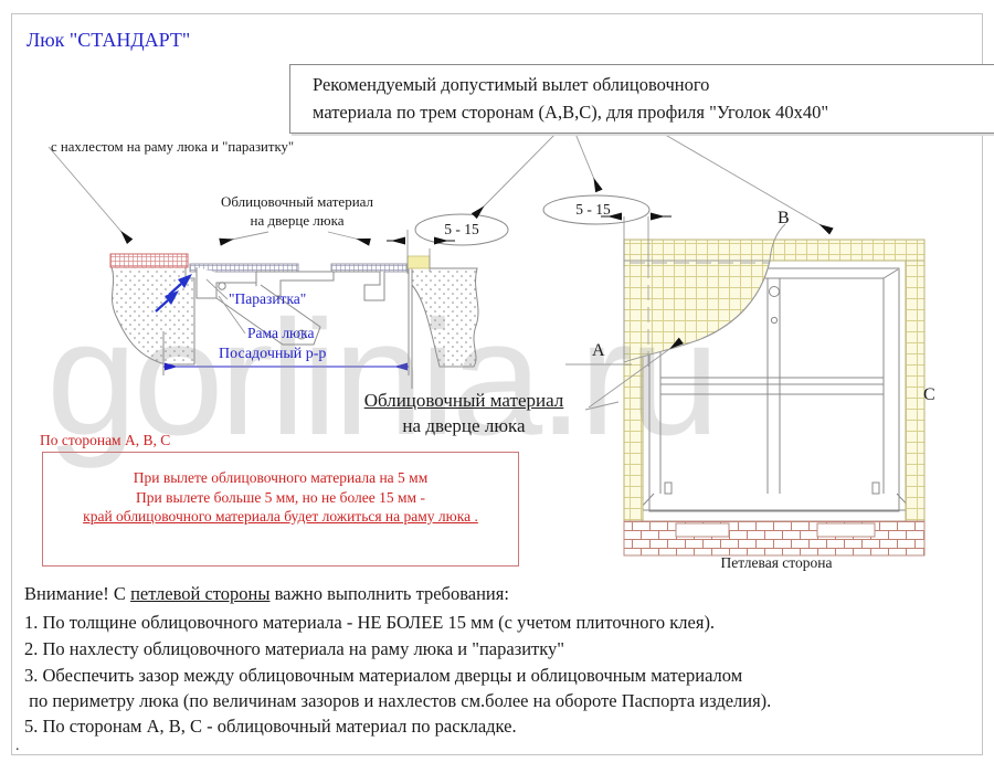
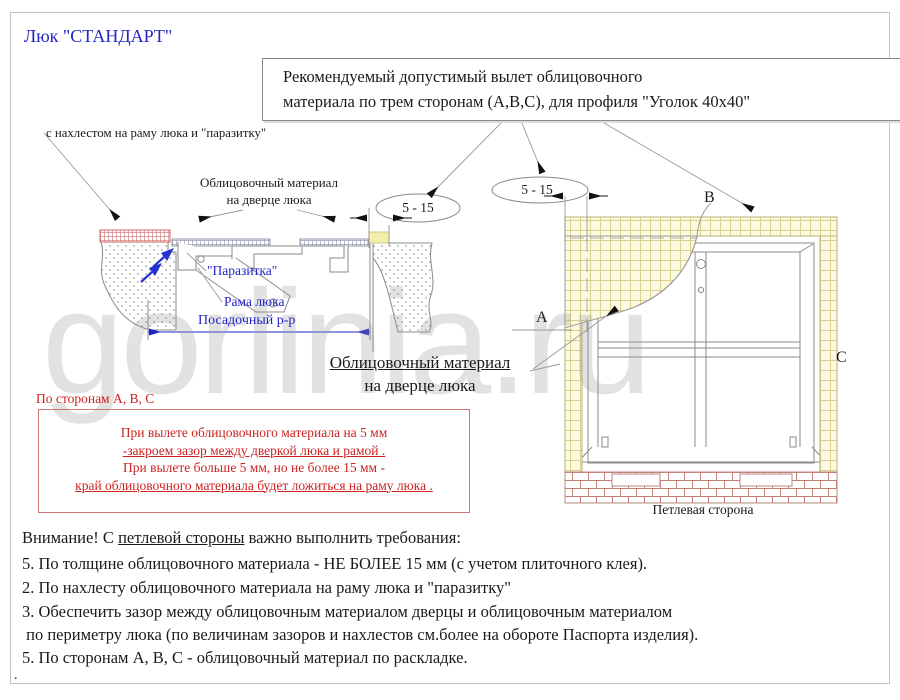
  gorlinia.ru
  Люк "СТАНДАРТ"
  Рекомендуемый допустимый вылет облицовочного
  материала по трем сторонам (А,В,С), для профиля "Уголок 40x40"
  с нахлестом на раму люка и "паразитку"
  Облицовочный материал
  на дверце люка
  "Паразитка"
  Рама люка
  Посадочный р-р
  5 - 15
  5 - 15
  А
  В
  С
  Облицовочный материал
  на дверце люка
  Петлевая сторона
  По сторонам А, В, С
  При вылете облицовочного материала на 5 мм
+ -закроем зазор между дверкой люка и рамой .
  При вылете больше 5 мм, но не более 15 мм -
  край облицовочного материала будет ложиться на раму люка .
  Внимание! С петлевой стороны важно выполнить требования:
- 1. По толщине облицовочного материала - НЕ БОЛЕЕ 15 мм (с учетом плиточного клея).
+ 5. По толщине облицовочного материала - НЕ БОЛЕЕ 15 мм (с учетом плиточного клея).
  2. По нахлесту облицовочного материала на раму люка и "паразитку"
  3. Обеспечить зазор между облицовочным материалом дверцы и облицовочным материалом
  по периметру люка (по величинам зазоров и нахлестов см.более на обороте Паспорта изделия).
  5. По сторонам А, В, С - облицовочный материал по раскладке.
  .
